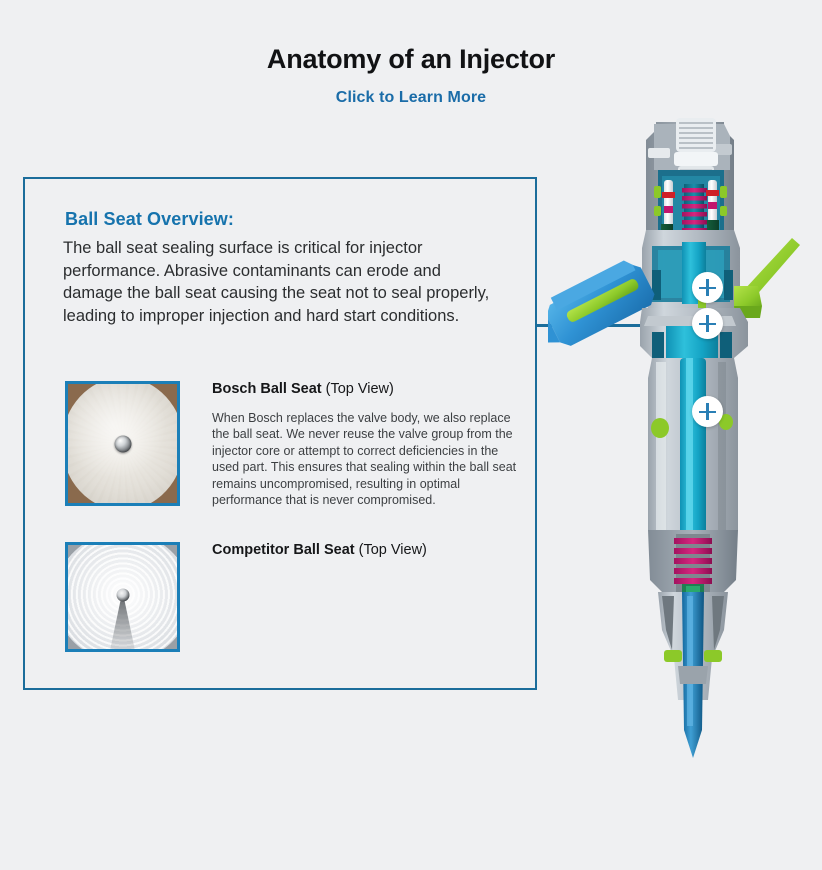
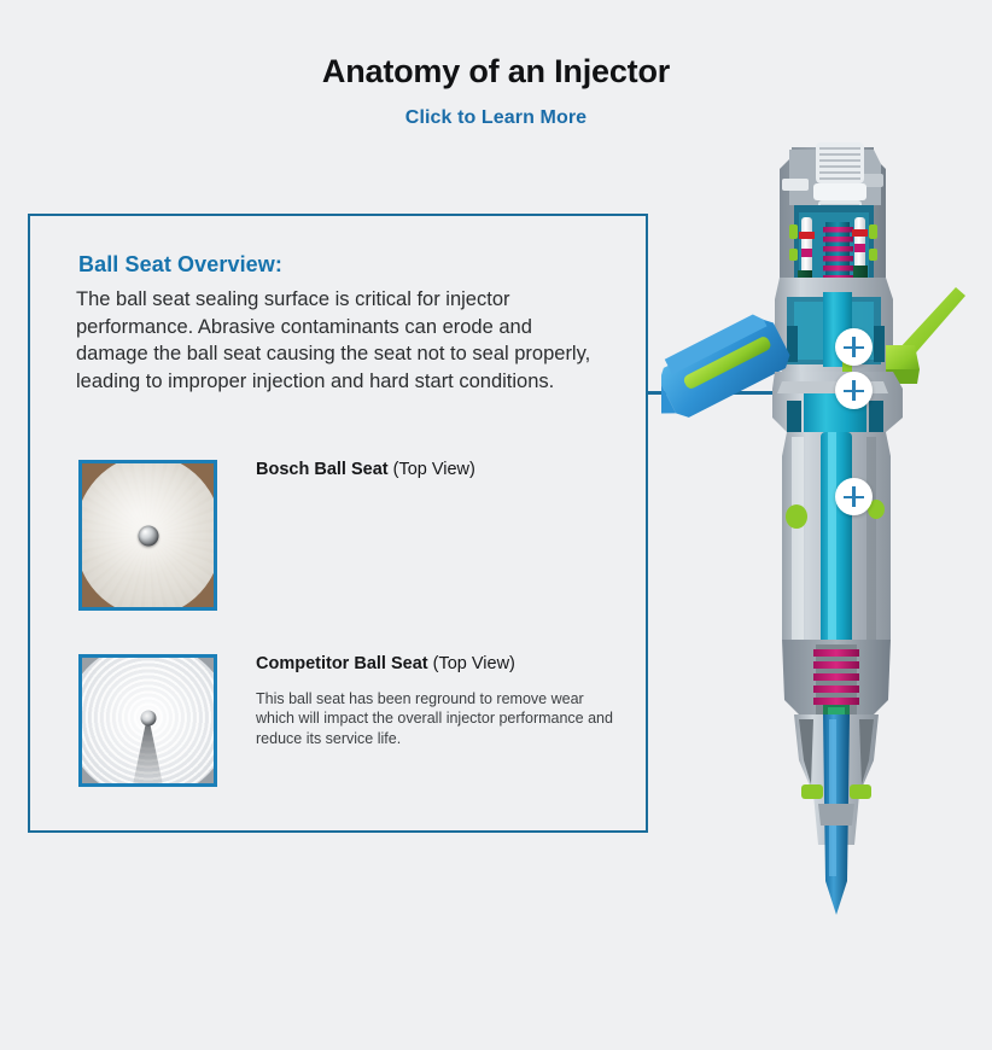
  Anatomy of an Injector
  Click to Learn More
  Ball Seat Overview:
  The ball seat sealing surface is critical for injector performance. Abrasive contaminants can erode and damage the ball seat causing the seat not to seal properly, leading to improper injection and hard start conditions.
  Bosch Ball Seat (Top View)
- When Bosch replaces the valve body, we also replace the ball seat. We never reuse the valve group from the injector core or attempt to correct deficiencies in the used part. This ensures that sealing within the ball seat remains uncompromised, resulting in optimal performance that is never compromised.
  Competitor Ball Seat (Top View)
+ This ball seat has been reground to remove wear which will impact the overall injector performance and reduce its service life.
